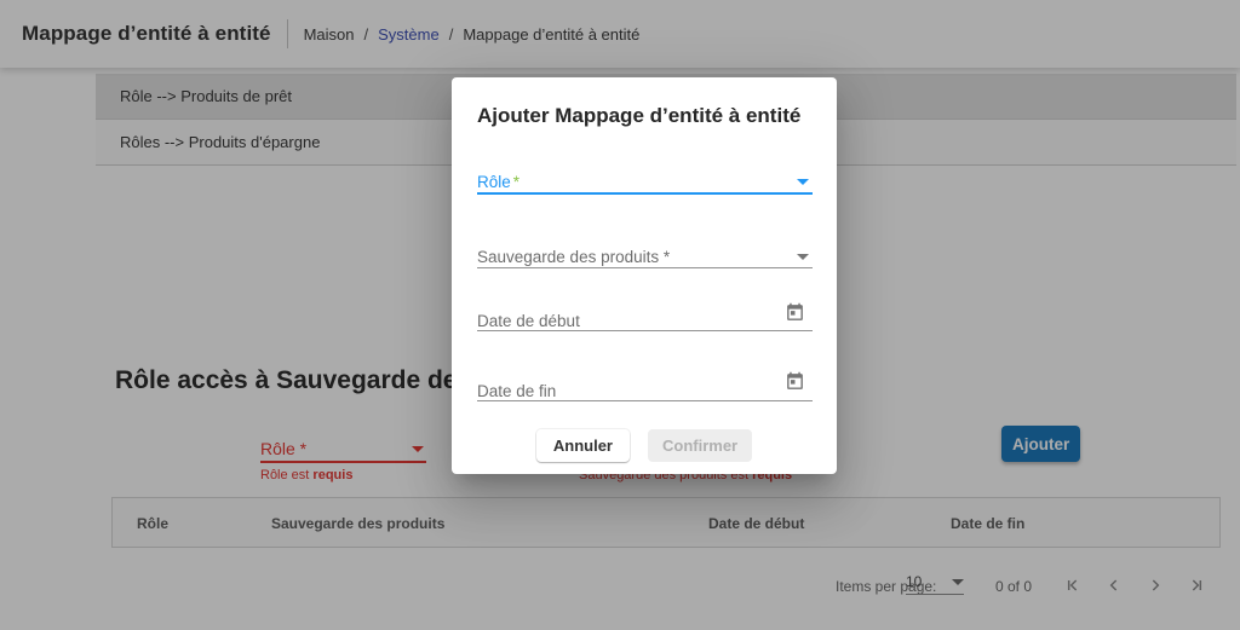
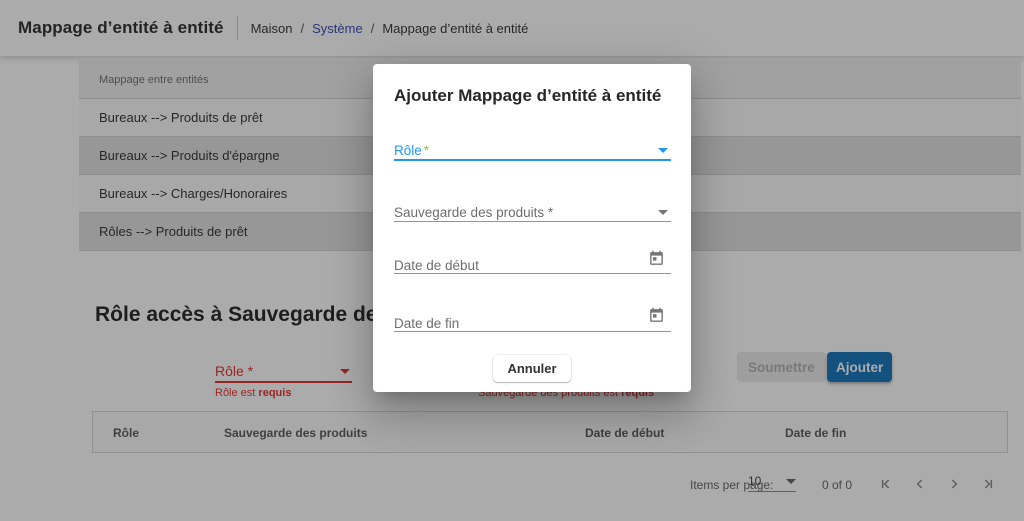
  Mappage d’entité à entité
  Maison
  /
  Système
  /
  Mappage d’entité à entité
+ Mappage entre entités
+ Bureaux --> Produits de prêt
+ Bureaux --> Produits d'épargne
+ Bureaux --> Charges/Honoraires
- Rôle --> Produits de prêt
+ Rôles --> Produits de prêt
- Rôles --> Produits d'épargne
  Rôle accès à Sauvegarde de
  Rôle *
  Rôle est requis
  Sauvegarde des produits est requis
+ Soumettre
  Ajouter
  Rôle
  Sauvegarde des produits
  Date de début
  Date de fin
  Items per page:
  10
  0 of 0
  Ajouter Mappage d’entité à entité
  Rôle *
  Sauvegarde des produits *
  Date de début
  Date de fin
  Annuler
- Confirmer
